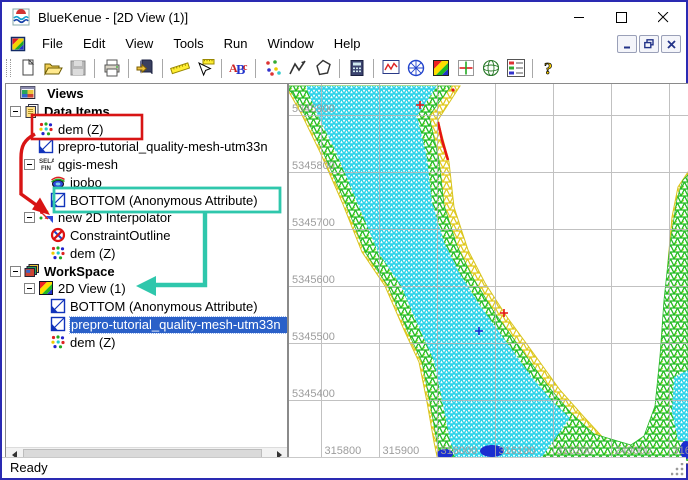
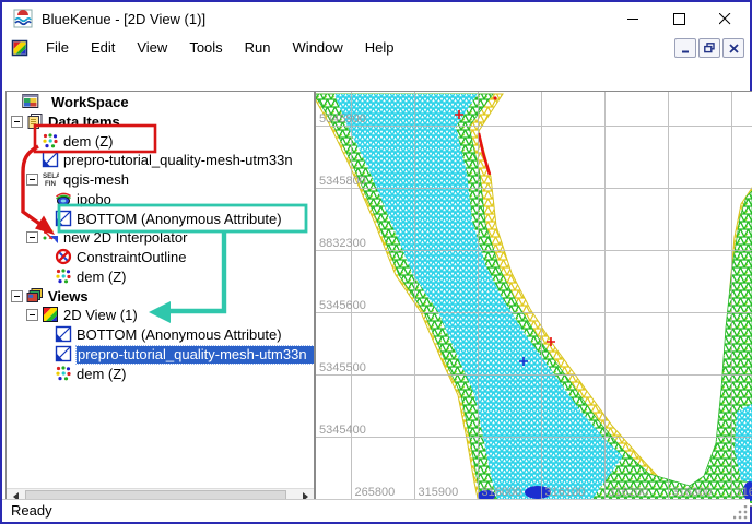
  BlueKenue - [2D View (1)]
  File
  Edit
  View
  Tools
  Run
  Window
  Help
- A
- B
- c
- ?
- Views
+ WorkSpace
  Data Items
  dem (Z)
  prepro-tutorial_quality-mesh-utm33n
  qgis-mesh
  ipobo
  BOTTOM (Anonymous Attribute)
  new 2D Interpolator
  ConstraintOutline
  dem (Z)
- WorkSpace
+ Views
  2D View (1)
  BOTTOM (Anonymous Attribute)
  prepro-tutorial_quality-mesh-utm33n
  dem (Z)
  5345900
  5345800
- 5345700
+ 8832300
  5345600
  5345500
  5345400
- 315800
+ 265800
  315900
  316000
  316100
  316200
- 249000
+ 316300
  Ready
